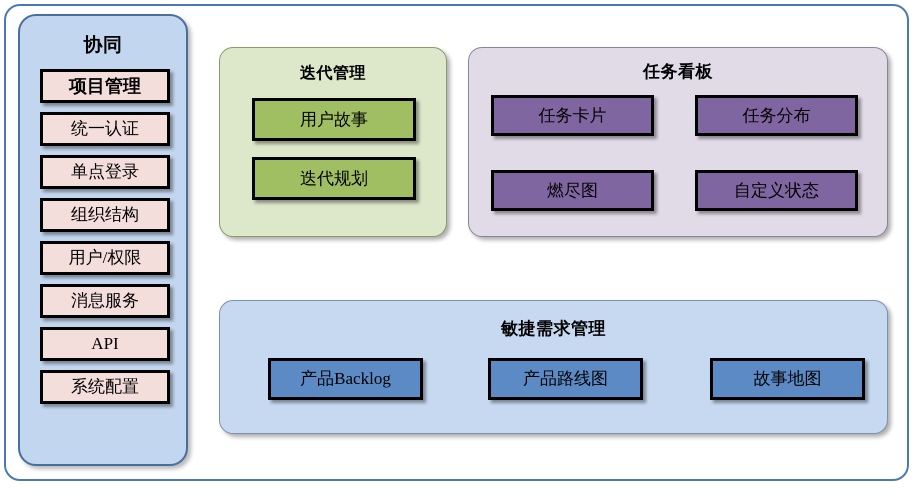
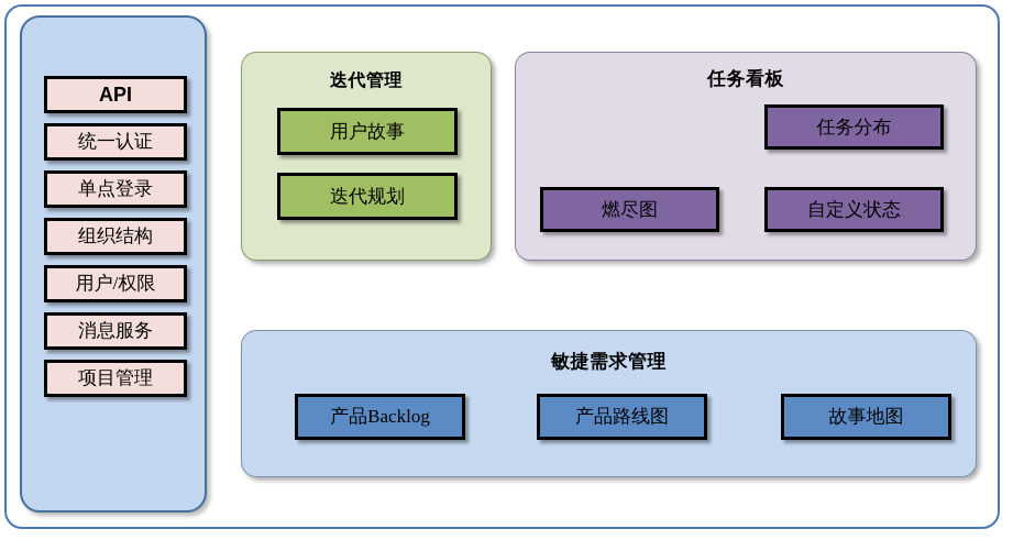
- 协同
- 项目管理
+ API
  统一认证
  单点登录
  组织结构
  用户/权限
  消息服务
- API
+ 项目管理
- 系统配置
  迭代管理
  用户故事
  迭代规划
  任务看板
- 任务卡片
  任务分布
  燃尽图
  自定义状态
  敏捷需求管理
  产品Backlog
  产品路线图
  故事地图
